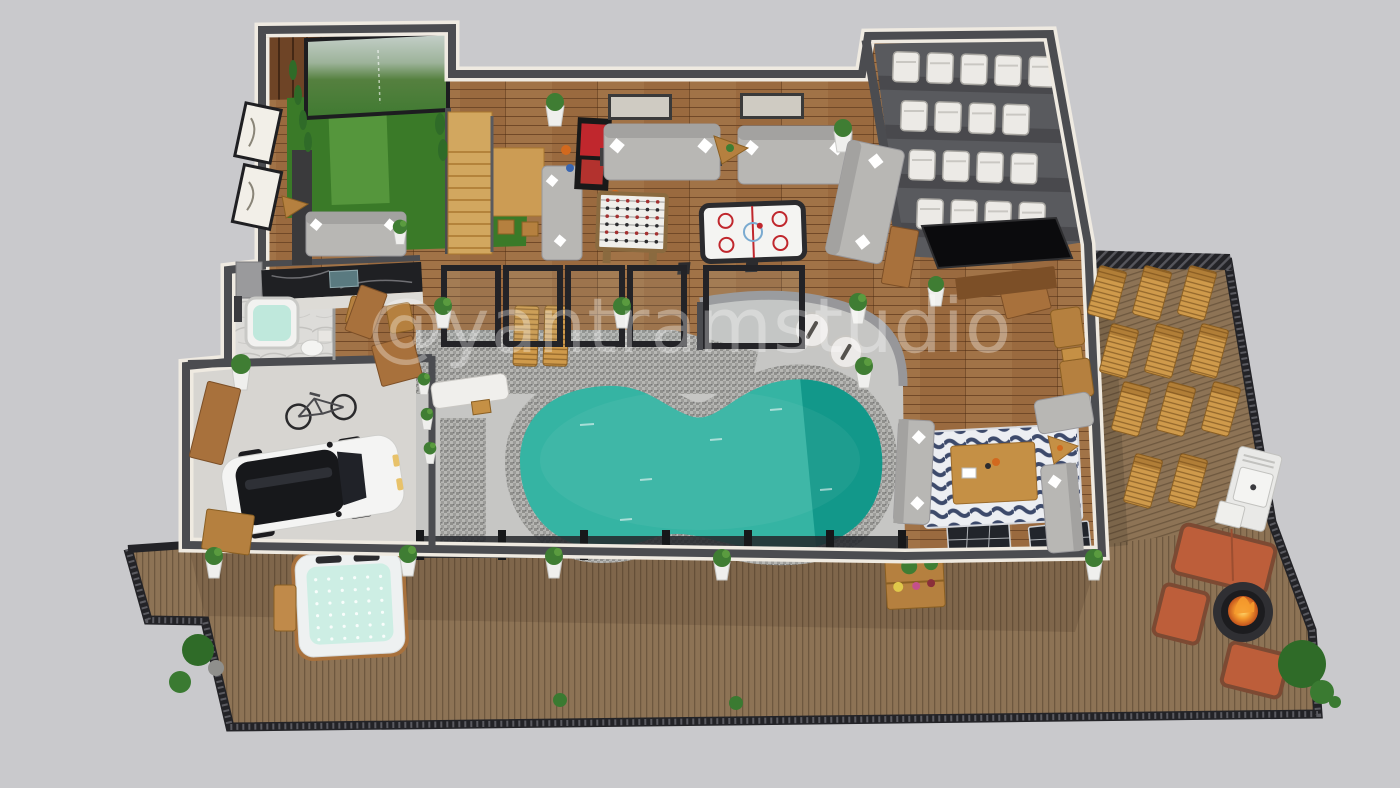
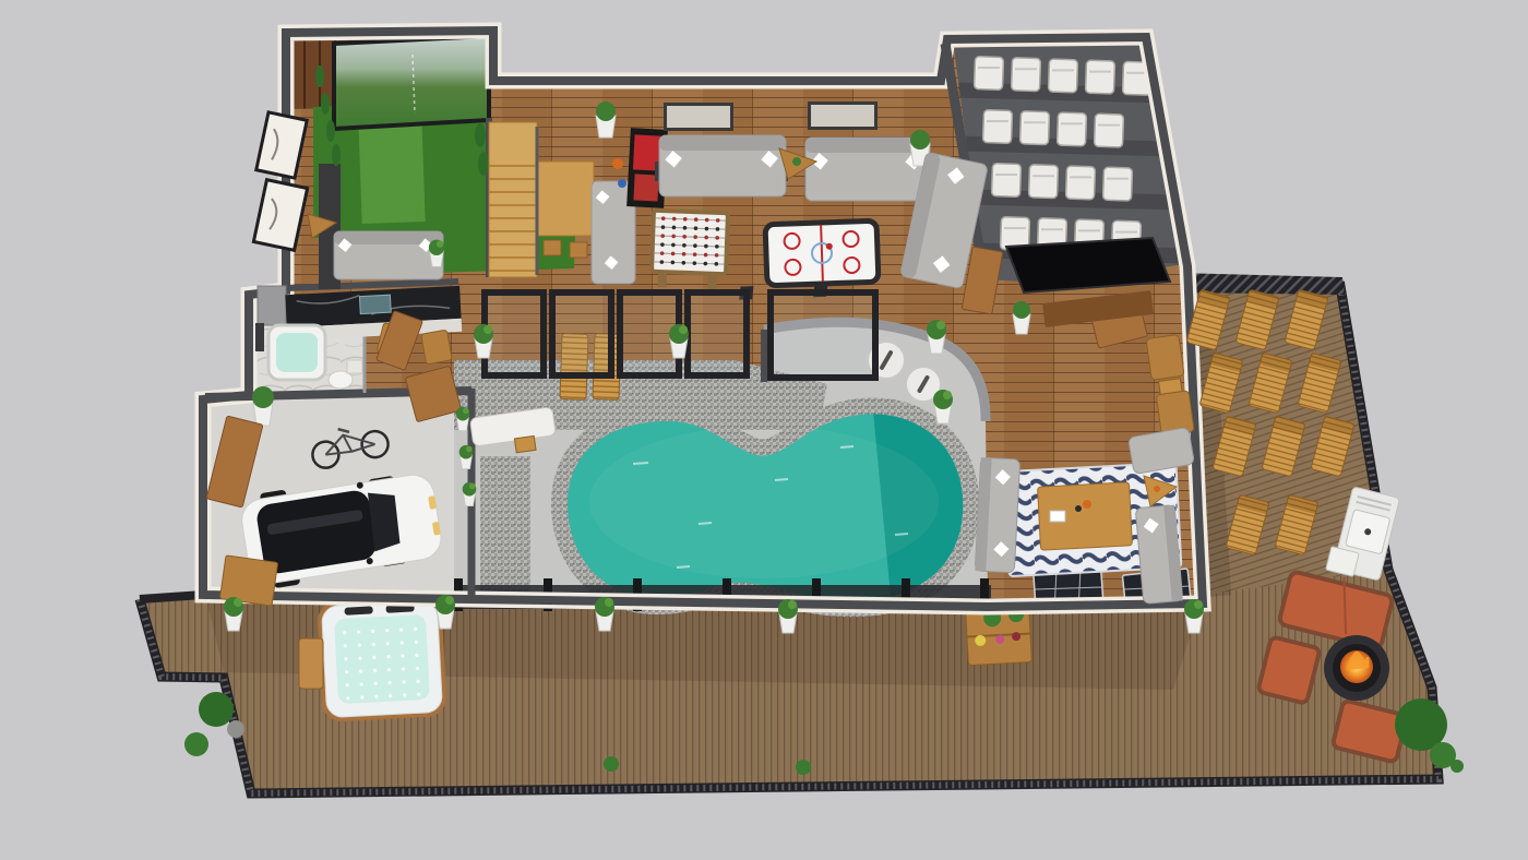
- @yantramstudio
